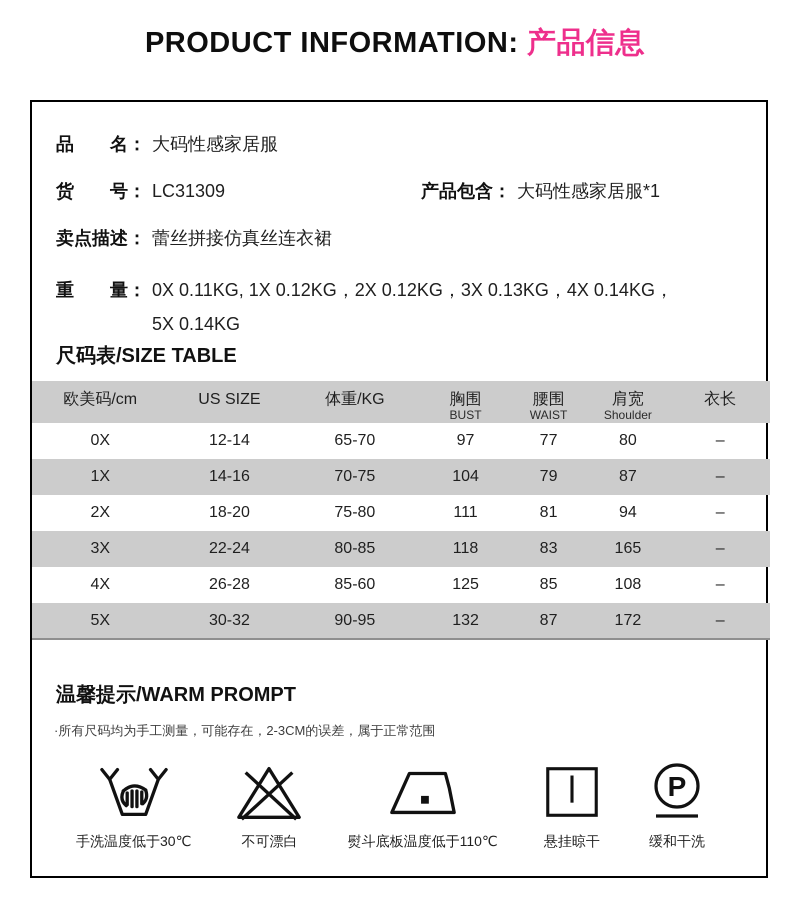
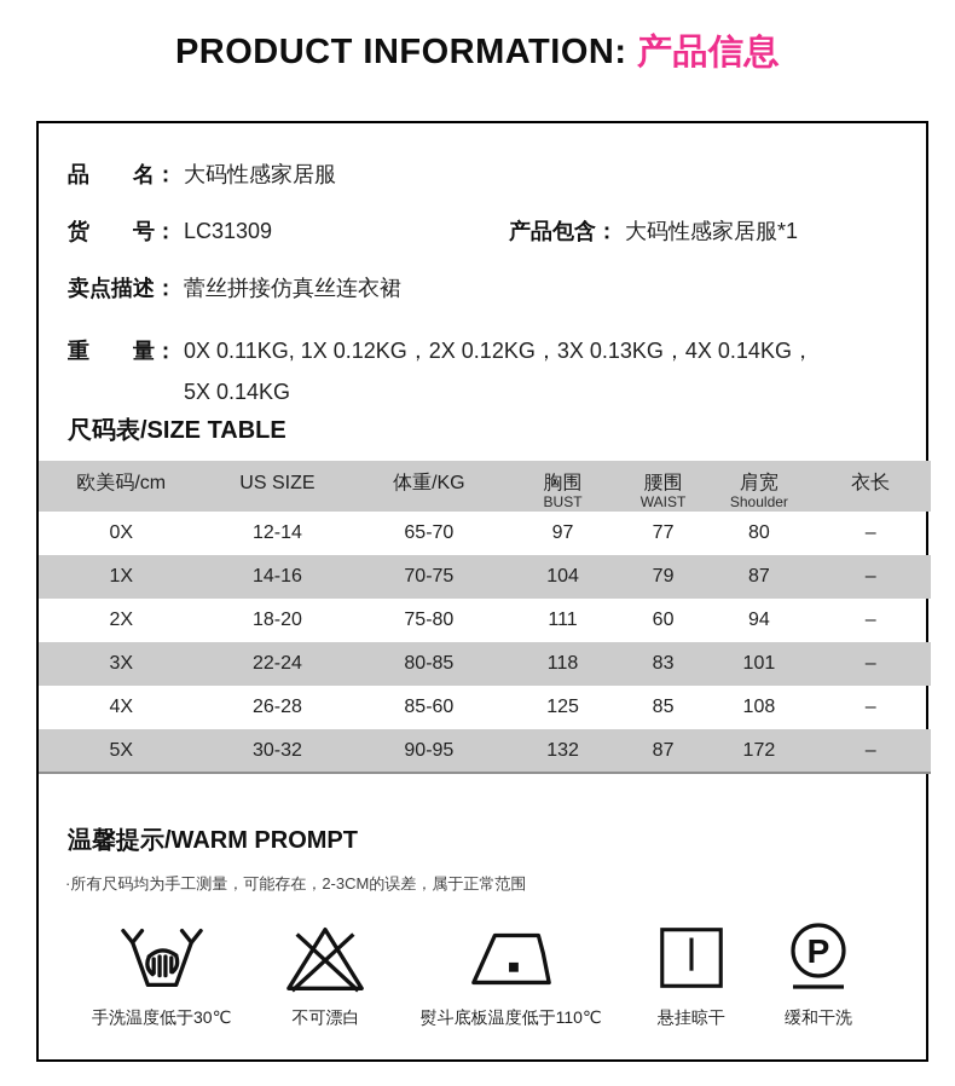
  PRODUCT INFORMATION: 产品信息
  品 名：
  大码性感家居服
  货 号：
  LC31309
  产品包含：
  大码性感家居服*1
  卖点描述：
  蕾丝拼接仿真丝连衣裙
  重 量：
  0X 0.11KG, 1X 0.12KG，2X 0.12KG，3X 0.13KG，4X 0.14KG，
  5X 0.14KG
  尺码表/SIZE TABLE
  欧美码/cm	US SIZE	体重/KG	胸围BUST	腰围WAIST	肩宽Shoulder	衣长
  0X	12-14	65-70	97	77	80	–
  1X	14-16	70-75	104	79	87	–
- 2X	18-20	75-80	111	81	94	–
+ 2X	18-20	75-80	111	60	94	–
- 3X	22-24	80-85	118	83	165	–
+ 3X	22-24	80-85	118	83	101	–
  4X	26-28	85-60	125	85	108	–
  5X	30-32	90-95	132	87	172	–
  温馨提示/WARM PROMPT
  ·所有尺码均为手工测量，可能存在，2-3CM的误差，属于正常范围
  手洗温度低于30℃
  不可漂白
  熨斗底板温度低于110℃
  悬挂晾干
  P
  缓和干洗
